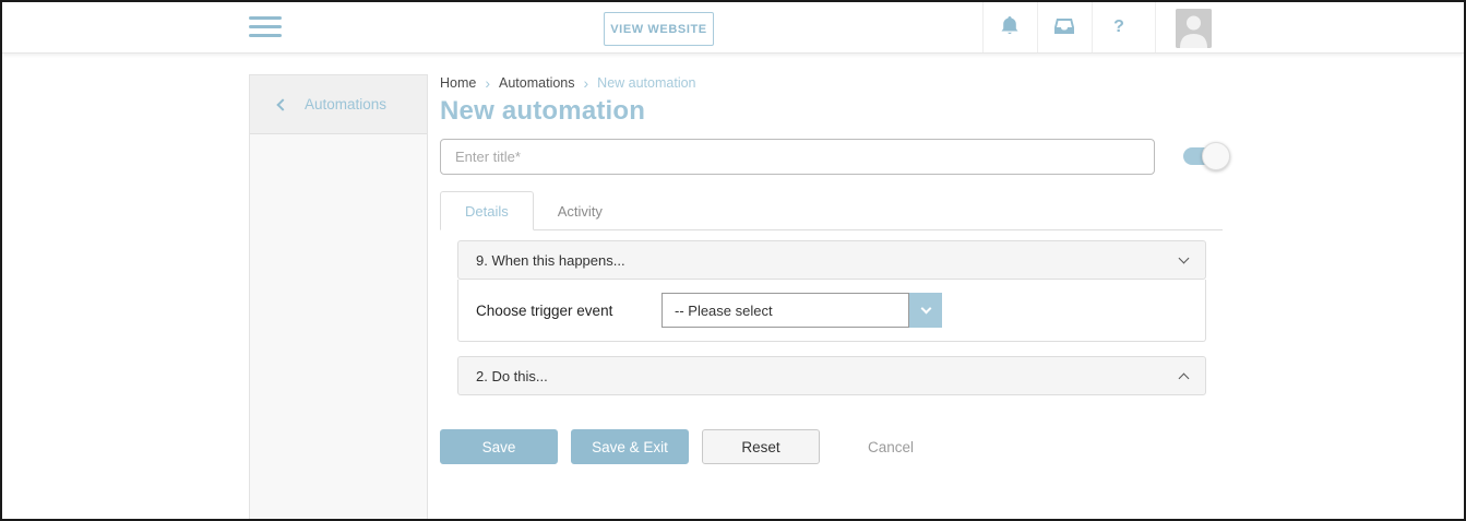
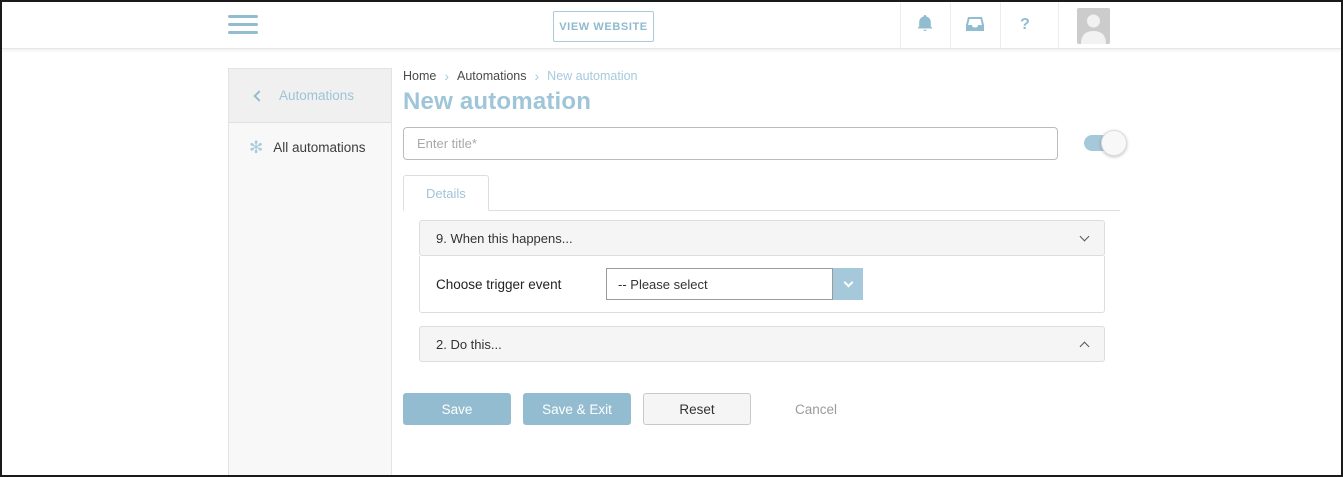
  VIEW WEBSITE
  ?
  Automations
+ ✻
+ All automations
  Home
  ›
  Automations
  ›
  New automation
  New automation
  Enter title*
  Details
- Activity
  9. When this happens...
  Choose trigger event
  -- Please select
  2. Do this...
  Save
  Save & Exit
  Reset
  Cancel
